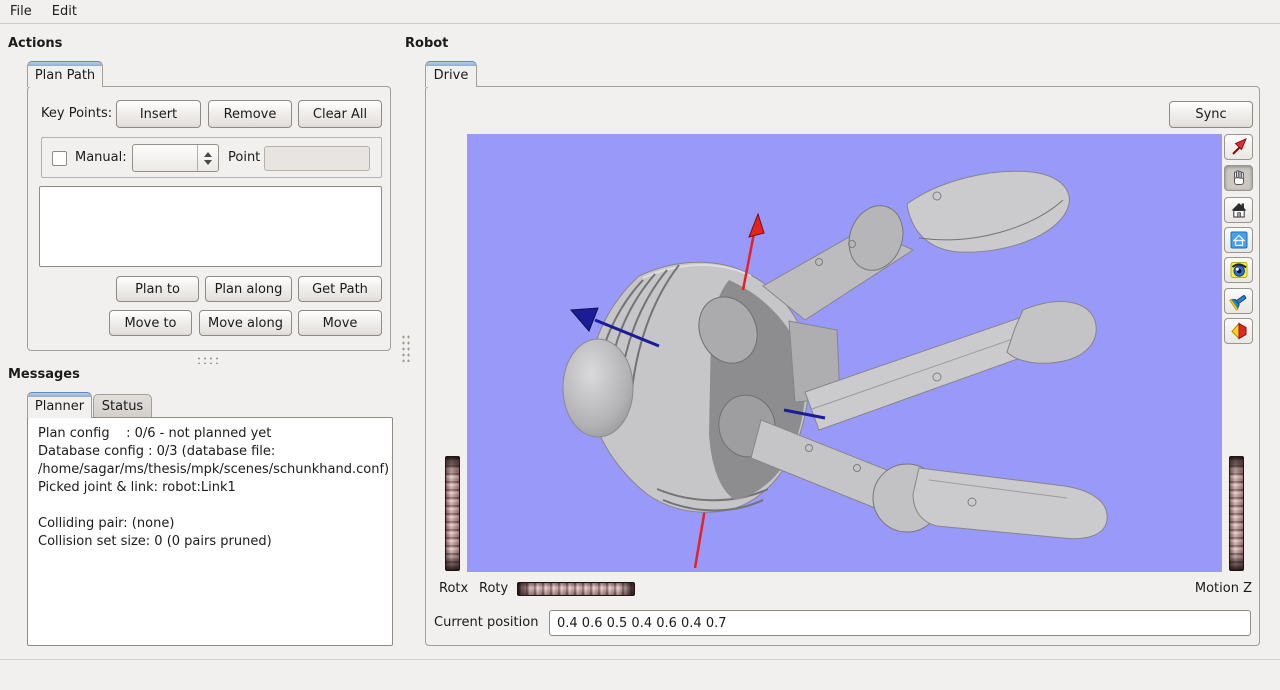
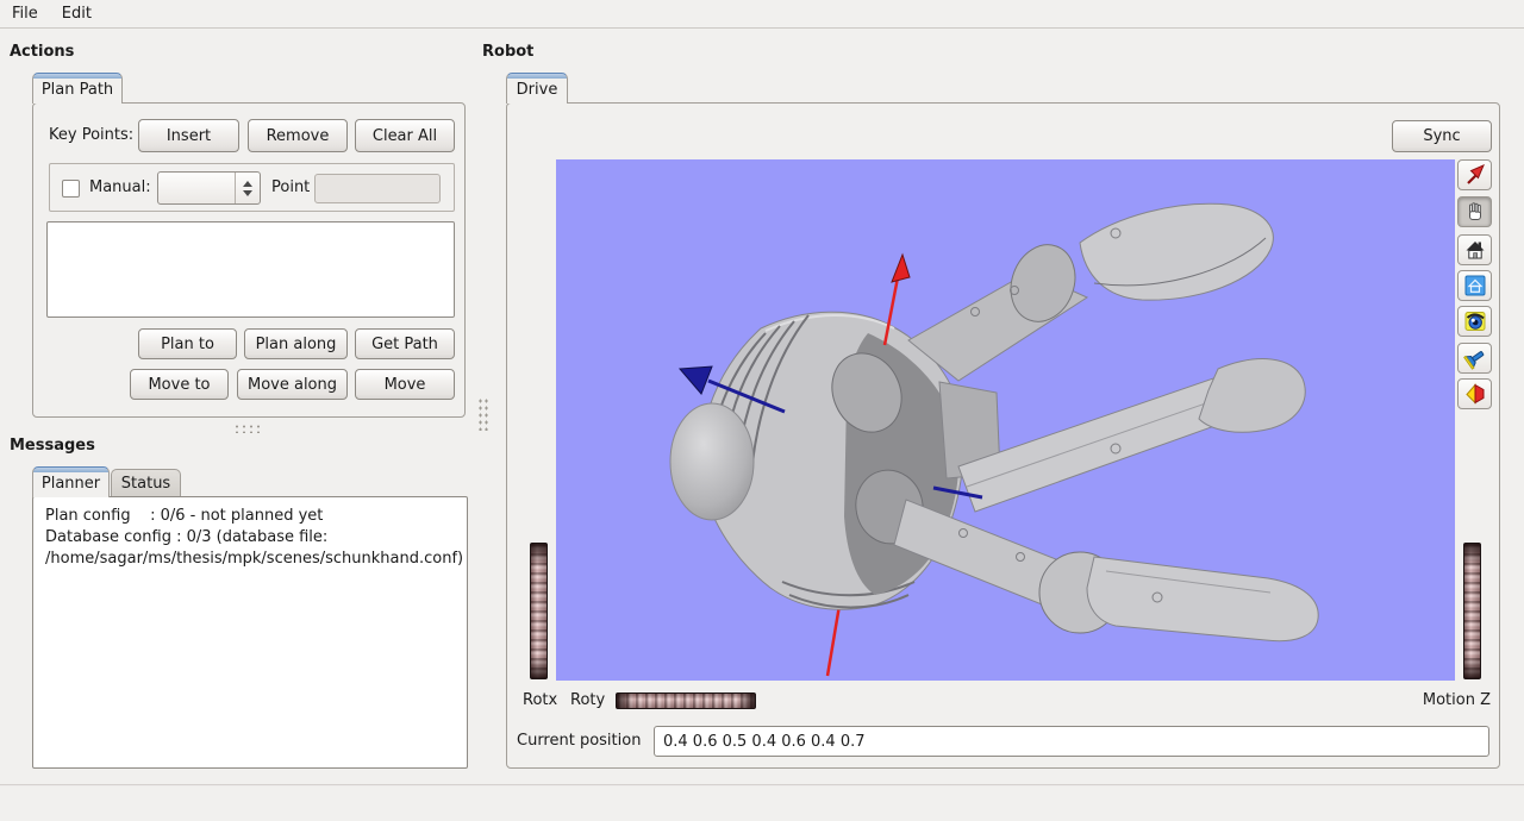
  File
  Edit
  Actions
  Plan Path
  Key Points:
  Insert
  Remove
  Clear All
  Manual:
  Point
  Plan to
  Plan along
  Get Path
  Move to
  Move along
  Move
  Messages
  Planner
  Status
  Plan config : 0/6 - not planned yet
  Database config : 0/3 (database file:
  /home/sagar/ms/thesis/mpk/scenes/schunkhand.conf)
- Picked joint & link: robot:Link1
- Colliding pair: (none)
- Collision set size: 0 (0 pairs pruned)
  Robot
  Drive
  Sync
  Rotx
  Roty
  Motion Z
  Current position
  0.4 0.6 0.5 0.4 0.6 0.4 0.7
